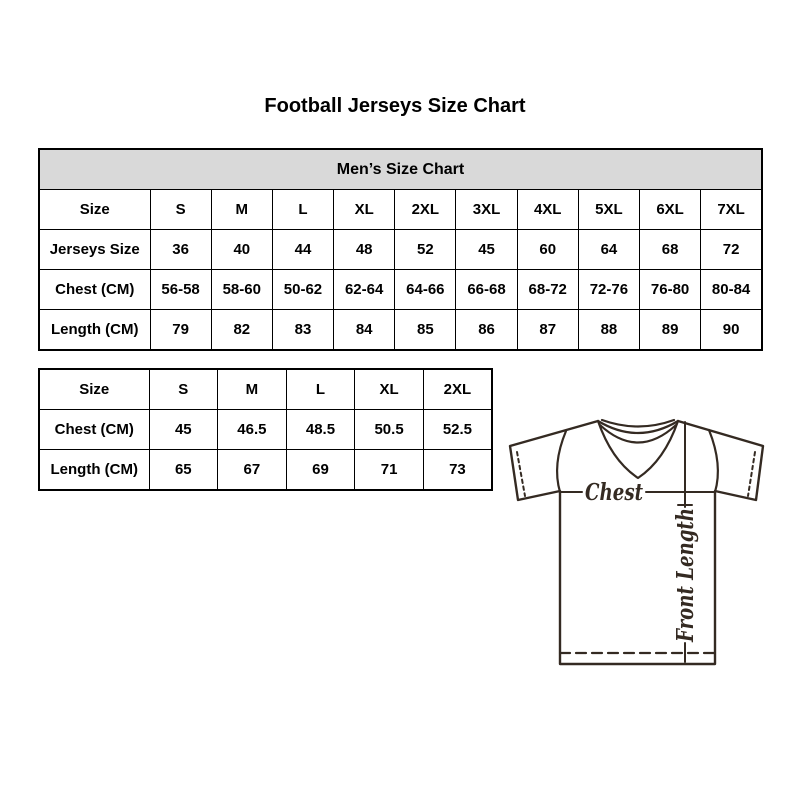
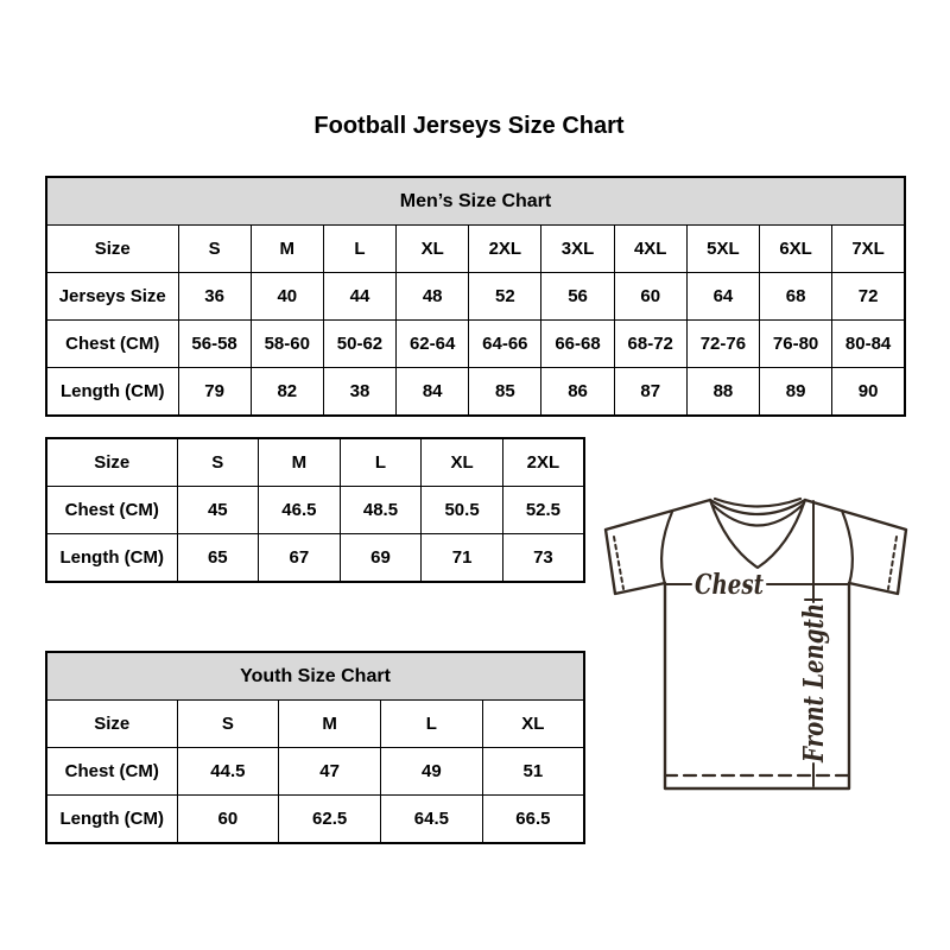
  Football Jerseys Size Chart
  Men’s Size Chart
  Size	S	M	L	XL	2XL	3XL	4XL	5XL	6XL	7XL
- Jerseys Size	36	40	44	48	52	45	60	64	68	72
+ Jerseys Size	36	40	44	48	52	56	60	64	68	72
  Chest (CM)	56-58	58-60	50-62	62-64	64-66	66-68	68-72	72-76	76-80	80-84
- Length (CM)	79	82	83	84	85	86	87	88	89	90
+ Length (CM)	79	82	38	84	85	86	87	88	89	90
  Size	S	M	L	XL	2XL
  Chest (CM)	45	46.5	48.5	50.5	52.5
  Length (CM)	65	67	69	71	73
+ Youth Size Chart
+ Size	S	M	L	XL
+ Chest (CM)	44.5	47	49	51
+ Length (CM)	60	62.5	64.5	66.5
  Chest
